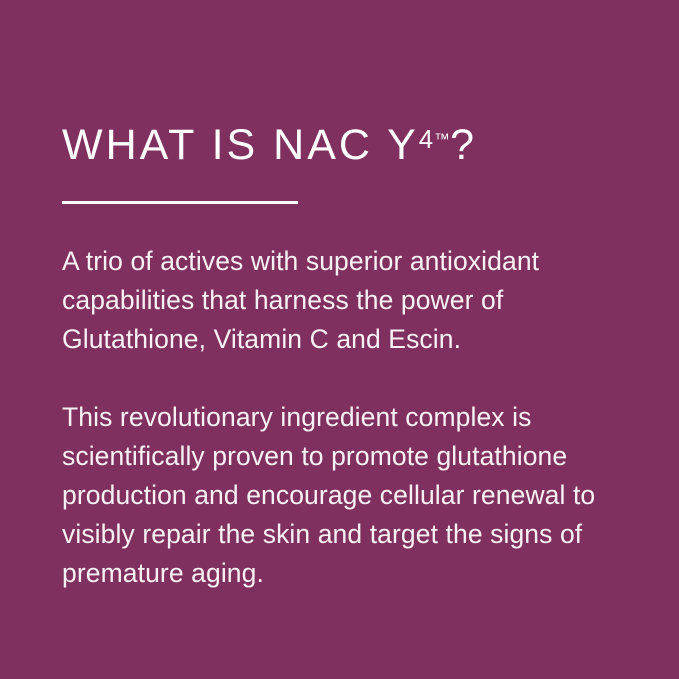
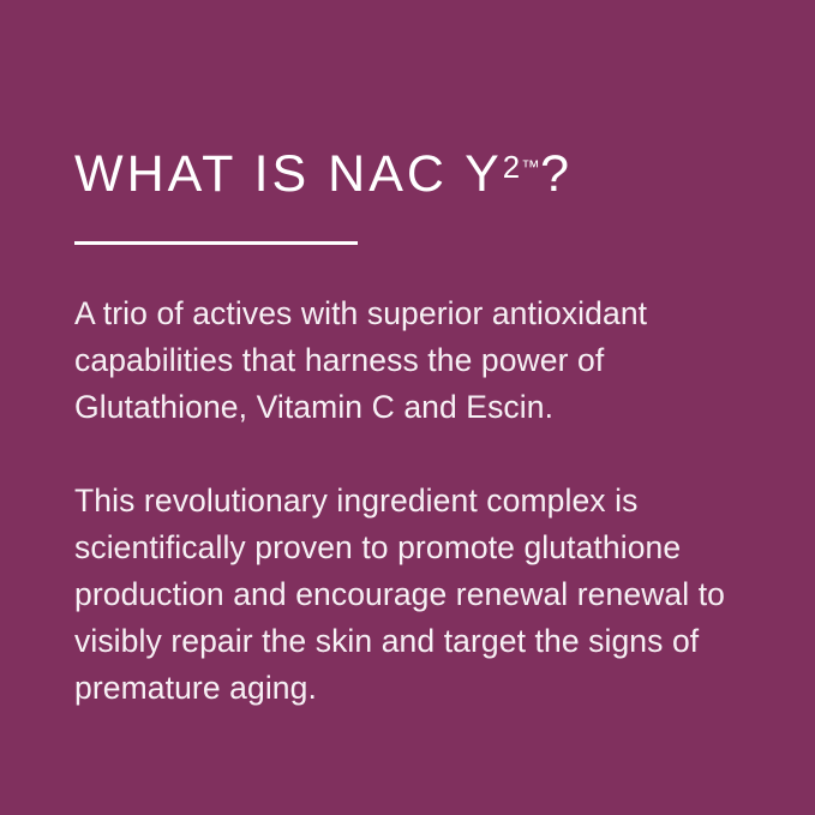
- WHAT IS NAC Y4™?
+ WHAT IS NAC Y2™?
  A trio of actives with superior antioxidant capabilities that harness the power of Glutathione, Vitamin C and Escin.
- This revolutionary ingredient complex is scientifically proven to promote glutathione production and encourage cellular renewal to visibly repair the skin and target the signs of premature aging.
+ This revolutionary ingredient complex is scientifically proven to promote glutathione production and encourage renewal renewal to visibly repair the skin and target the signs of premature aging.
